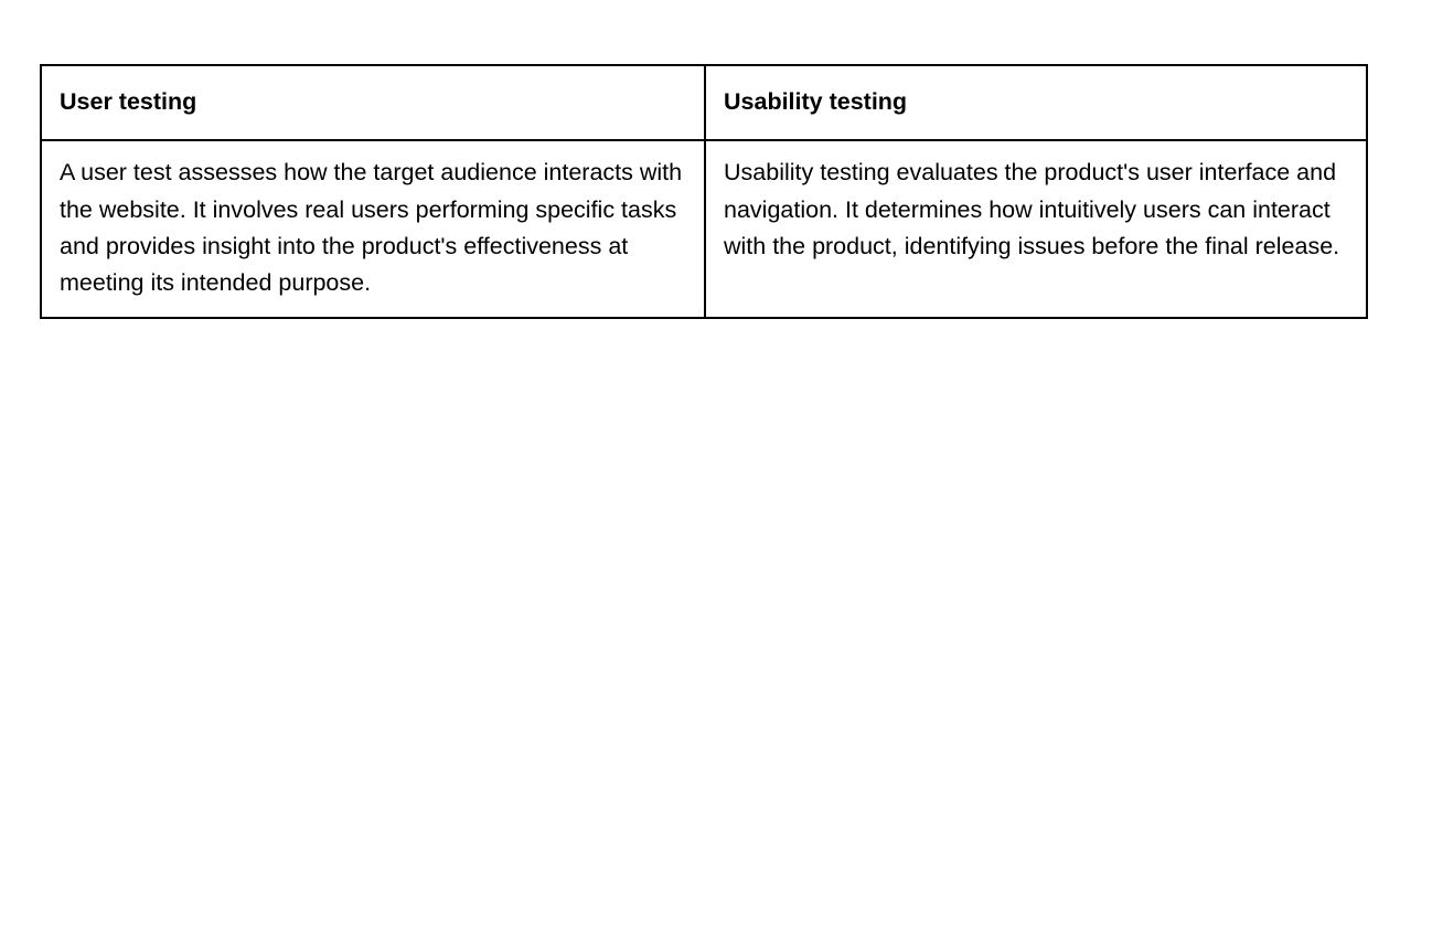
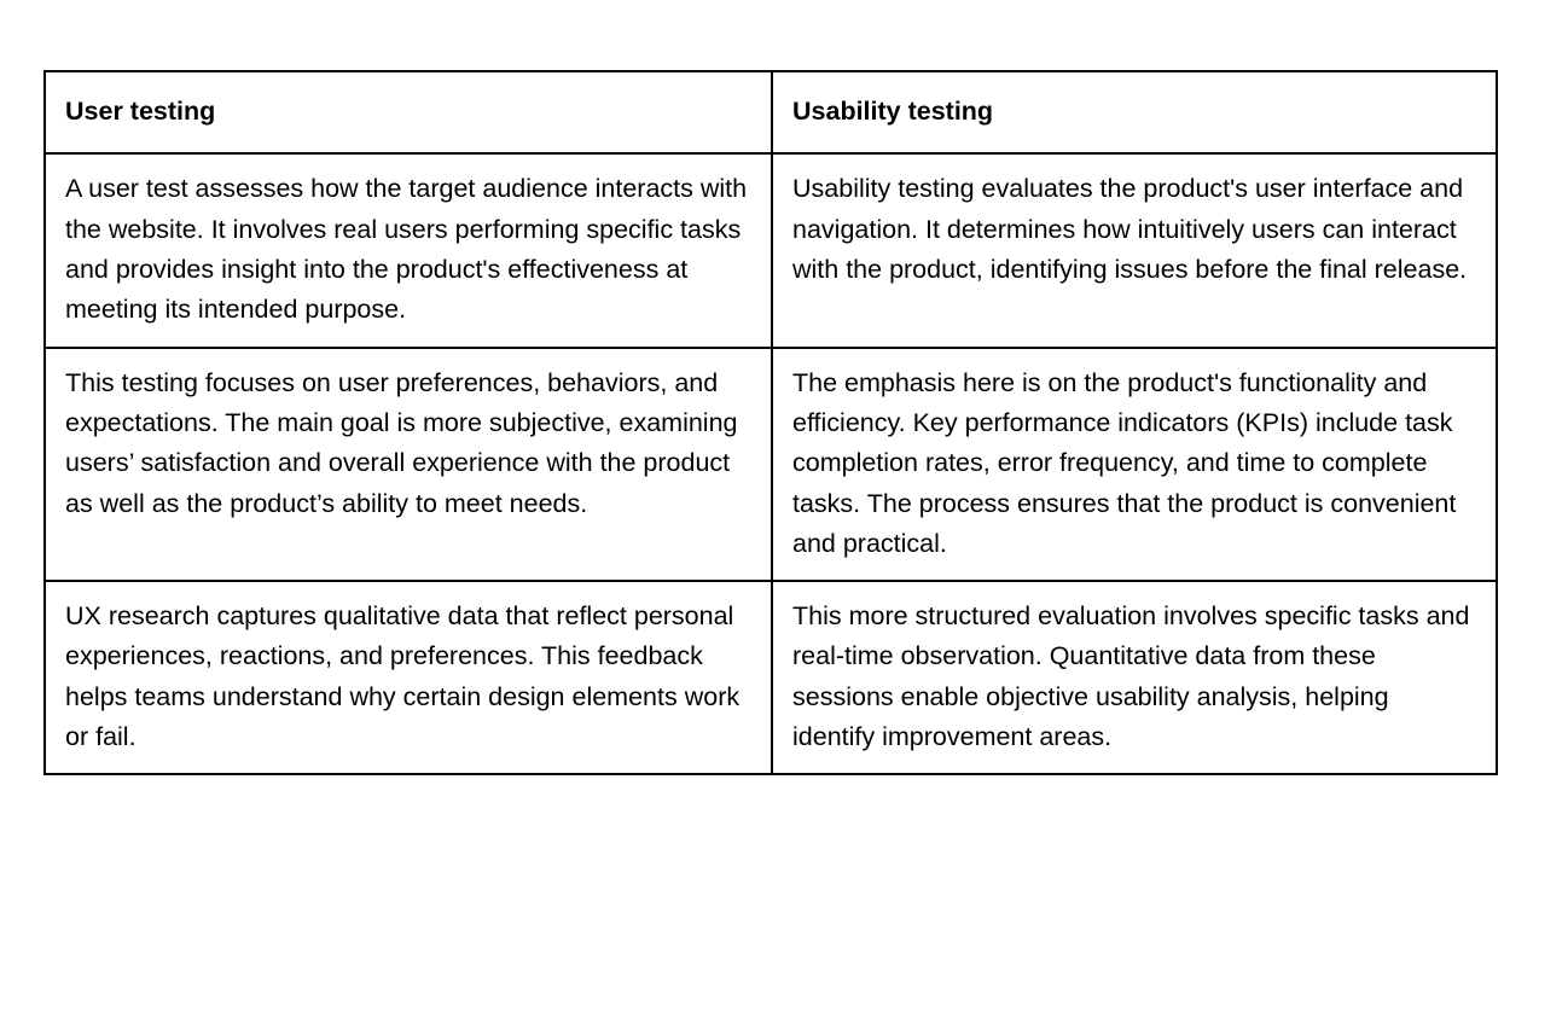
  User testing	Usability testing
  A user test assesses how the target audience interacts with the website. It involves real users performing specific tasks and provides insight into the product's effectiveness at meeting its intended purpose.	Usability testing evaluates the product's user interface and navigation. It determines how intuitively users can interact with the product, identifying issues before the final release.
+ This testing focuses on user preferences, behaviors, and expectations. The main goal is more subjective, examining users’ satisfaction and overall experience with the product as well as the product’s ability to meet needs.	The emphasis here is on the product's functionality and efficiency. Key performance indicators (KPIs) include task completion rates, error frequency, and time to complete tasks. The process ensures that the product is convenient and practical.
+ UX research captures qualitative data that reflect personal experiences, reactions, and preferences. This feedback helps teams understand why certain design elements work or fail.	This more structured evaluation involves specific tasks and real-time observation. Quantitative data from these sessions enable objective usability analysis, helping identify improvement areas.
